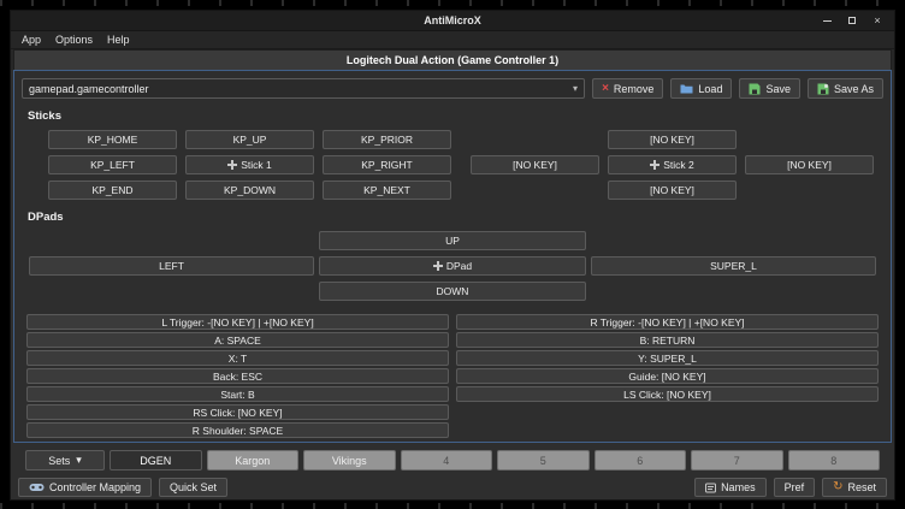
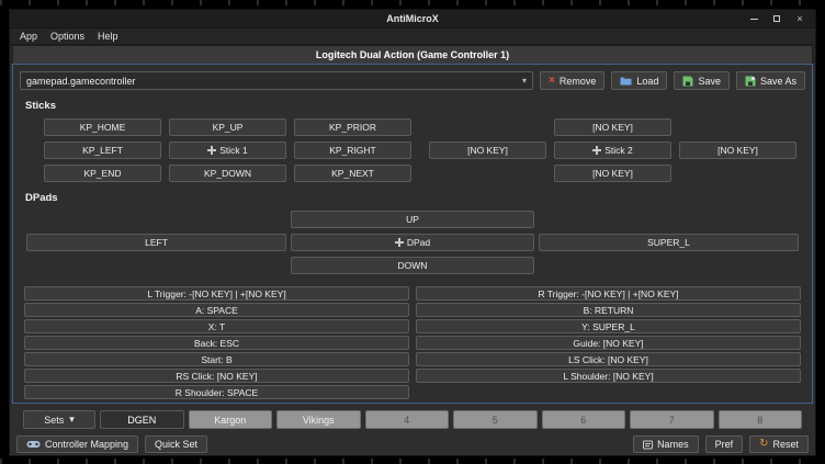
  AntiMicroX
  ×
  App
  Options
  Help
  Logitech Dual Action (Game Controller 1)
  gamepad.gamecontroller
  ▾
  ×
  Remove
  Load
  Save
  Save As
  Sticks
  KP_HOME
  KP_UP
  KP_PRIOR
  KP_LEFT
  Stick 1
  KP_RIGHT
  KP_END
  KP_DOWN
  KP_NEXT
  [NO KEY]
  [NO KEY]
  Stick 2
  [NO KEY]
  [NO KEY]
  DPads
  UP
  LEFT
  DPad
  SUPER_L
  DOWN
  L Trigger: -[NO KEY] | +[NO KEY]
  A: SPACE
  X: T
  Back: ESC
  Start: B
  RS Click: [NO KEY]
  R Shoulder: SPACE
  R Trigger: -[NO KEY] | +[NO KEY]
  B: RETURN
  Y: SUPER_L
  Guide: [NO KEY]
  LS Click: [NO KEY]
+ L Shoulder: [NO KEY]
  Sets
  ▾
  DGEN
  Kargon
  Vikings
  4
  5
  6
  7
  8
  Controller Mapping
  Quick Set
  Names
  Pref
  ↻
  Reset
